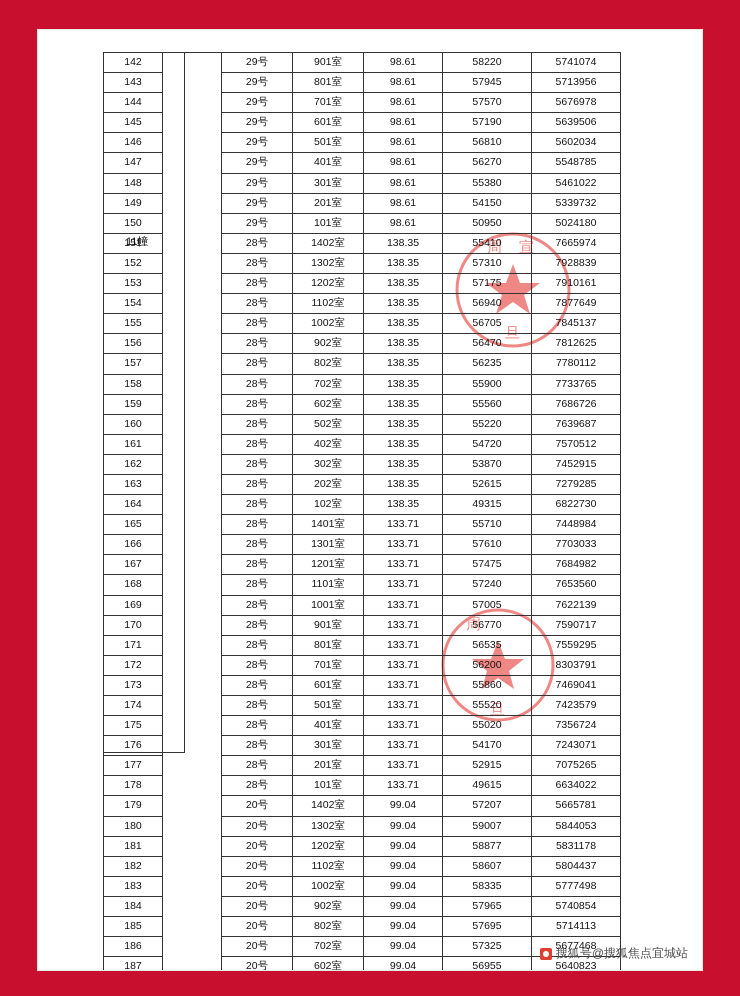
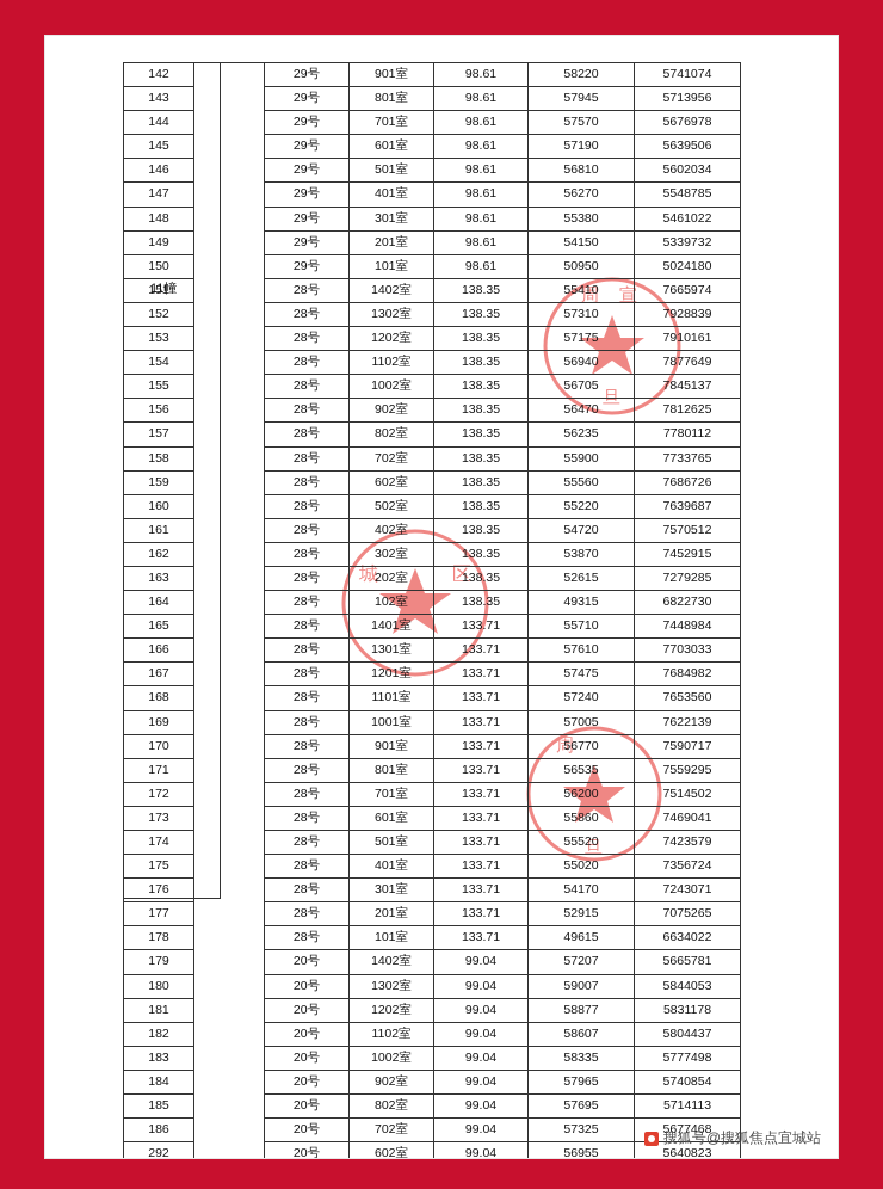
  周
  宣
  旦
+ 城
+ 区
  周
  旦
  11幢
  142		29号	901室	98.61	58220	5741074
  143	29号	801室	98.61	57945	5713956
  144	29号	701室	98.61	57570	5676978
  145	29号	601室	98.61	57190	5639506
  146	29号	501室	98.61	56810	5602034
  147	29号	401室	98.61	56270	5548785
  148	29号	301室	98.61	55380	5461022
  149	29号	201室	98.61	54150	5339732
  150	29号	101室	98.61	50950	5024180
  151	28号	1402室	138.35	55410	7665974
  152	28号	1302室	138.35	57310	7928839
  153	28号	1202室	138.35	57175	7910161
  154	28号	1102室	138.35	56940	7877649
  155	28号	1002室	138.35	56705	7845137
  156	28号	902室	138.35	56470	7812625
  157	28号	802室	138.35	56235	7780112
  158	28号	702室	138.35	55900	7733765
  159	28号	602室	138.35	55560	7686726
  160	28号	502室	138.35	55220	7639687
  161	28号	402室	138.35	54720	7570512
  162	28号	302室	138.35	53870	7452915
  163	28号	202室	138.35	52615	7279285
  164	28号	102室	138.35	49315	6822730
  165	28号	1401室	133.71	55710	7448984
  166	28号	1301室	133.71	57610	7703033
  167	28号	1201室	133.71	57475	7684982
  168	28号	1101室	133.71	57240	7653560
  169	28号	1001室	133.71	57005	7622139
  170	28号	901室	133.71	56770	7590717
  171	28号	801室	133.71	56535	7559295
- 172	28号	701室	133.71	56200	8303791
+ 172	28号	701室	133.71	56200	7514502
  173	28号	601室	133.71	55860	7469041
  174	28号	501室	133.71	55520	7423579
  175	28号	401室	133.71	55020	7356724
  176	28号	301室	133.71	54170	7243071
  177	28号	201室	133.71	52915	7075265
  178	28号	101室	133.71	49615	6634022
  179	20号	1402室	99.04	57207	5665781
  180	20号	1302室	99.04	59007	5844053
  181	20号	1202室	99.04	58877	5831178
  182	20号	1102室	99.04	58607	5804437
  183	20号	1002室	99.04	58335	5777498
  184	20号	902室	99.04	57965	5740854
  185	20号	802室	99.04	57695	5714113
  186	20号	702室	99.04	57325	5677468
- 187	20号	602室	99.04	56955	5640823
+ 292	20号	602室	99.04	56955	5640823
  搜狐号@搜狐焦点宜城站
